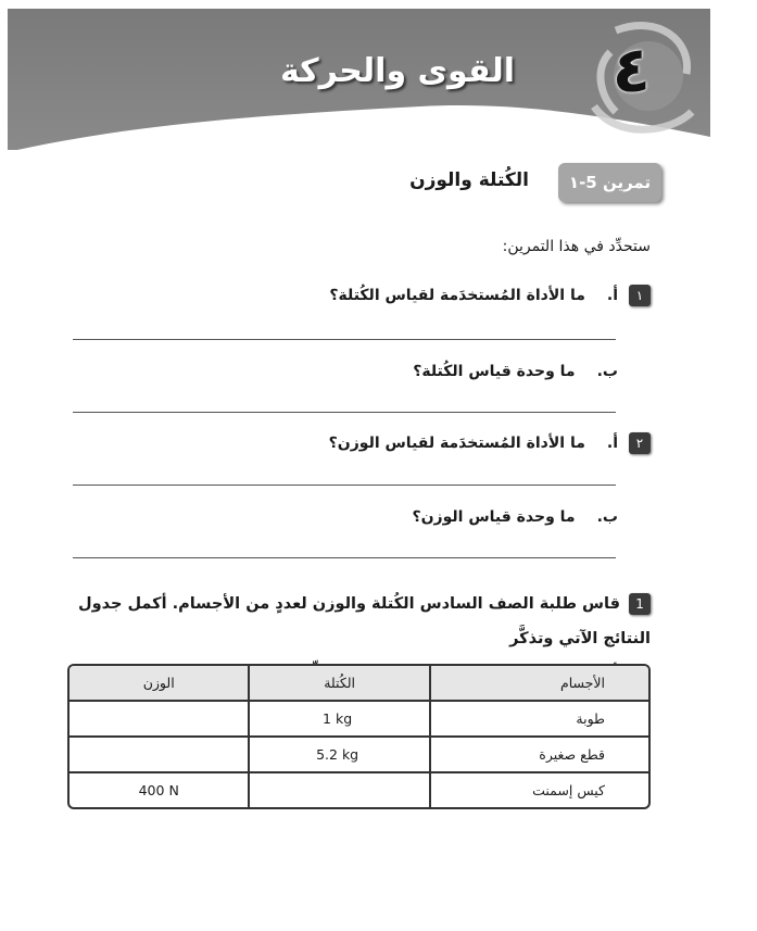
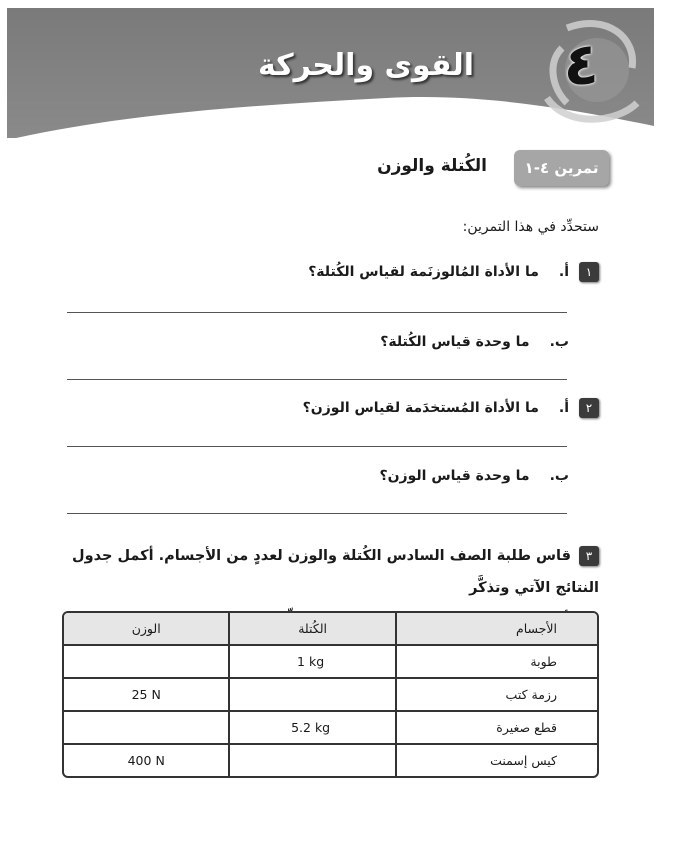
  ٤
  القوى والحركة
- تمرين 5-١
+ تمرين ٤-١
  الكُتلة والوزن
  ستحدِّد في هذا التمرين:
  ١
  أ.
- ما الأداة المُستخدَمة لقياس الكُتلة؟
+ ما الأداة المُالوزنَمة لقياس الكُتلة؟
  ب.
  ما وحدة قياس الكُتلة؟
  ٢
  أ.
  ما الأداة المُستخدَمة لقياس الوزن؟
  ب.
  ما وحدة قياس الوزن؟
- 1قاس طلبة الصف السادس الكُتلة والوزن لعددٍ من الأجسام. أكمل جدول النتائج الآتي وتذكَّر
+ ٣قاس طلبة الصف السادس الكُتلة والوزن لعددٍ من الأجسام. أكمل جدول النتائج الآتي وتذكَّر
  الأجسام	الكُتلة	الوزن
  طوبة	1 kg
+ رزمة كتب		25 N
  قطع صغيرة	5.2 kg
  كيس إسمنت		400 N
